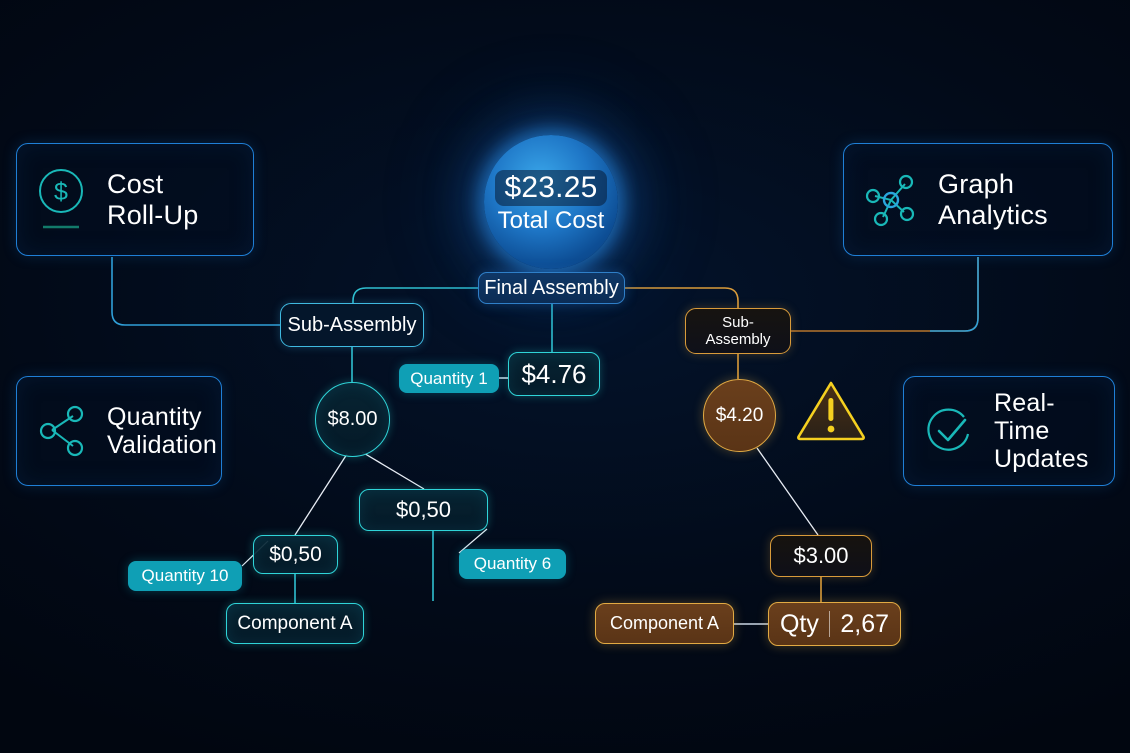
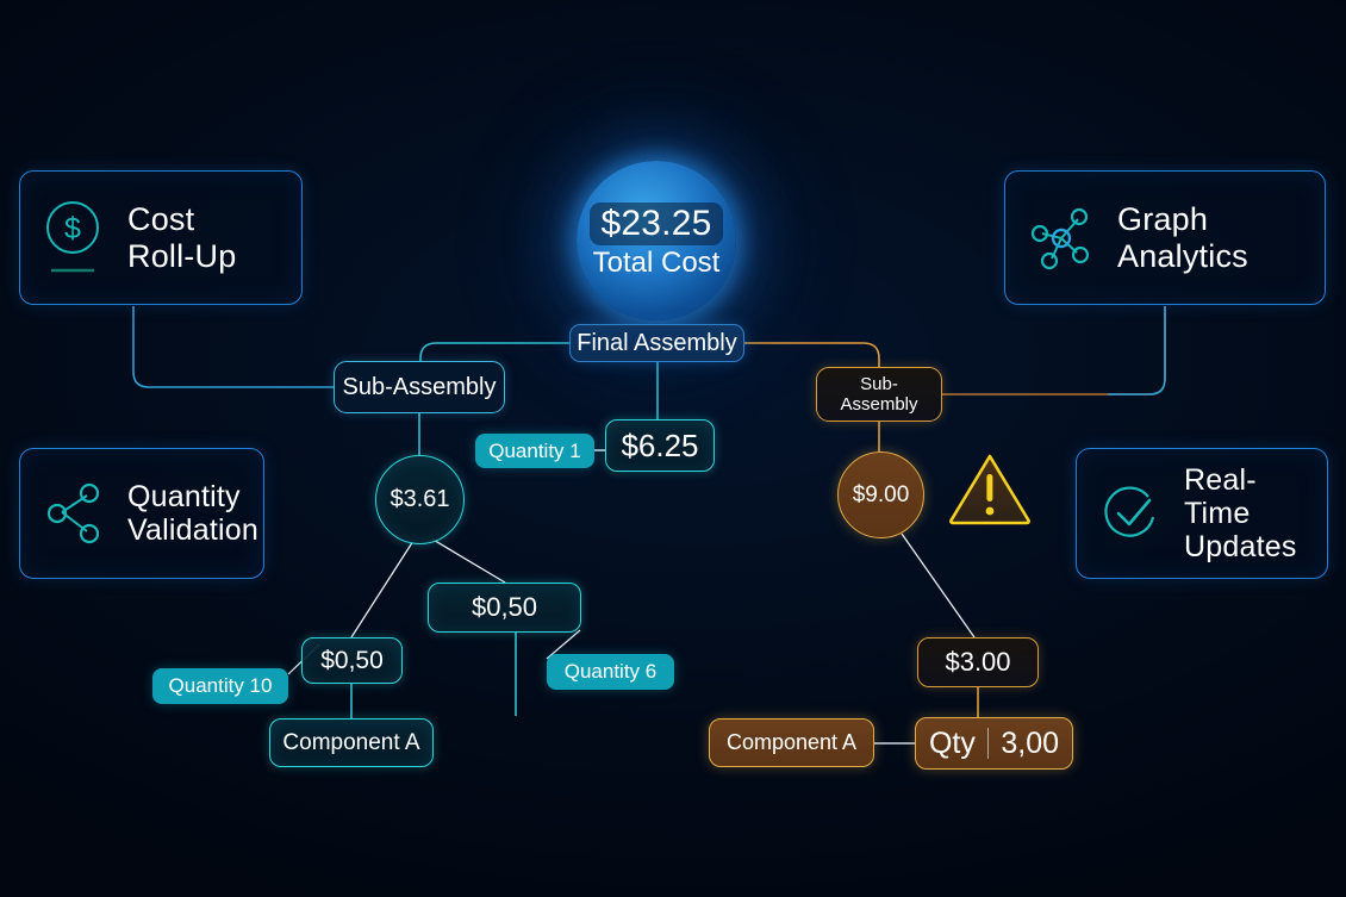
  $
  Cost
  Roll-Up
  Graph
  Analytics
  Quantity
  Validation
  Real-Time
  Updates
  $23.25
  Total Cost
  Final Assembly
  Sub-Assembly
  Quantity 1
- $4.76
+ $6.25
- $8.00
+ $3.61
  $0,50
  $0,50
  Quantity 10
  Quantity 6
  Component A
  Sub-
  Assembly
- $4.20
+ $9.00
  $3.00
  Component A
  Qty
- 2,67
+ 3,00
